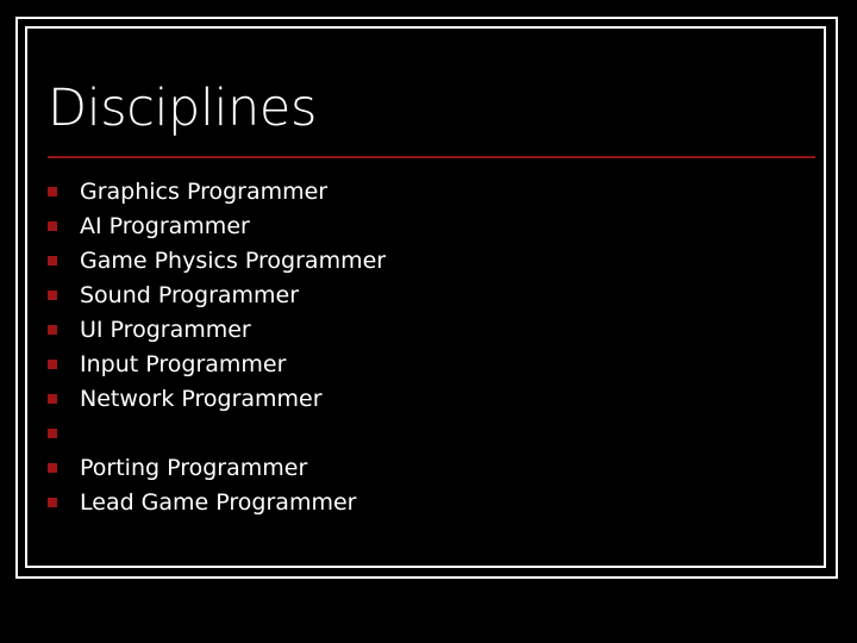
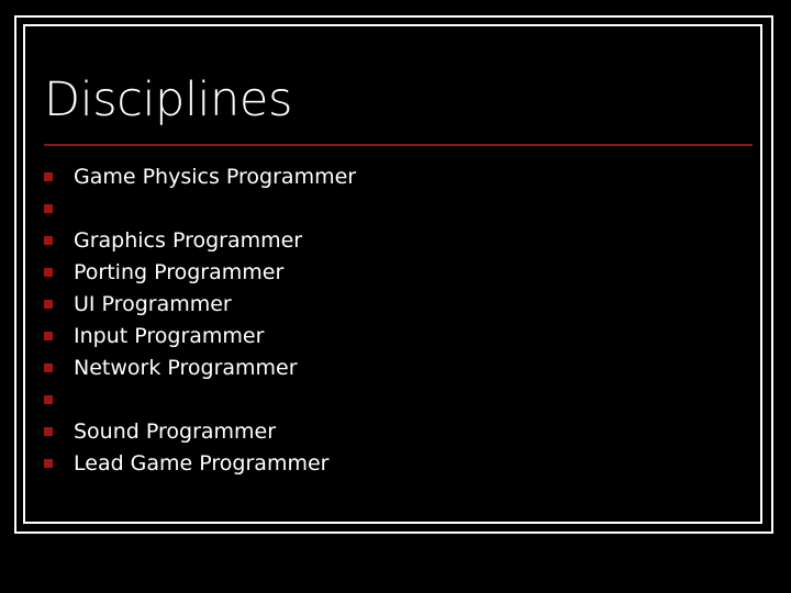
  Disciplines
- Graphics Programmer
+ Game Physics Programmer
- AI Programmer
- Game Physics Programmer
+ Graphics Programmer
- Sound Programmer
+ Porting Programmer
  UI Programmer
  Input Programmer
  Network Programmer
- Porting Programmer
+ Sound Programmer
  Lead Game Programmer
